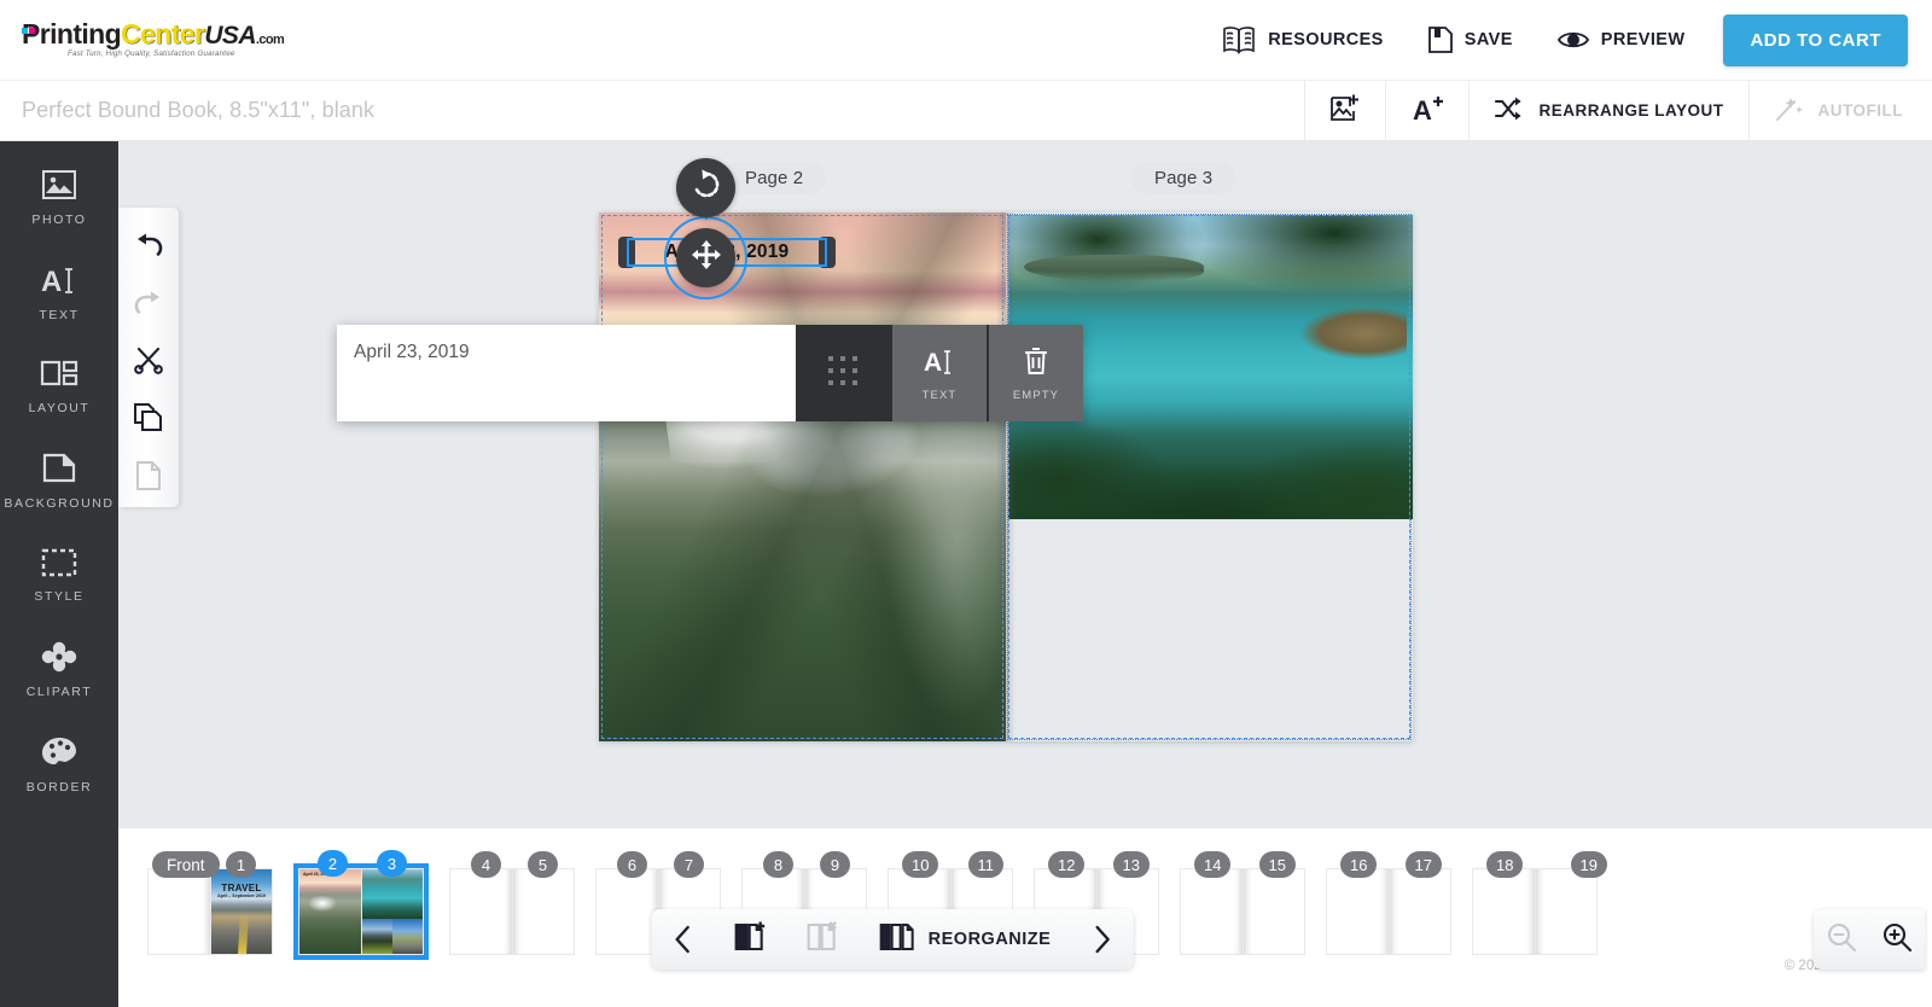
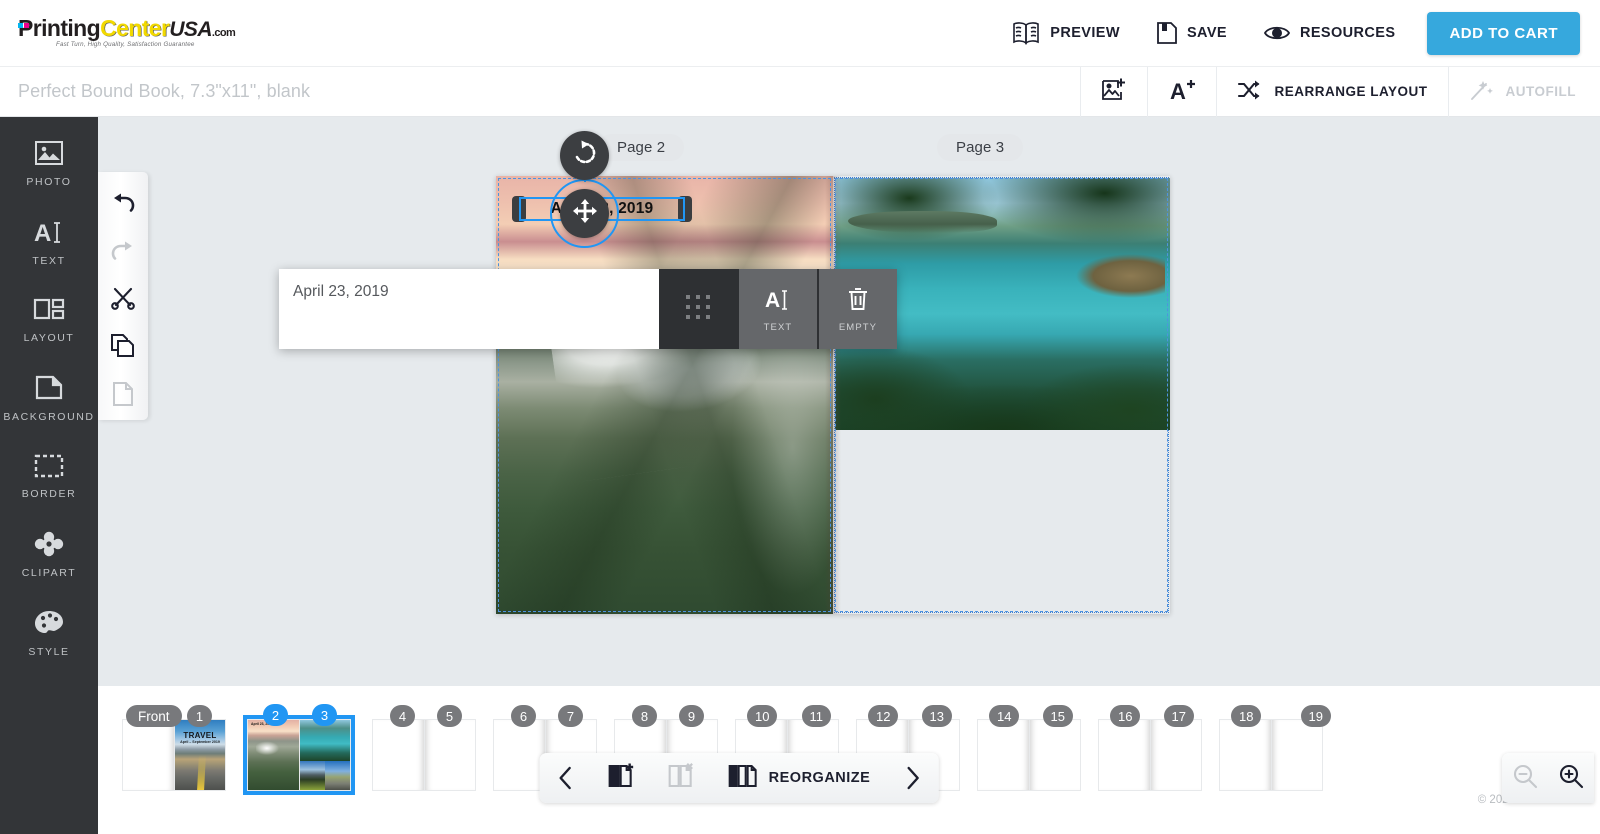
  PrintingCenterUSA.com
- RESOURCES
+ PREVIEW
  SAVE
- PREVIEW
+ RESOURCES
  ADD TO CART
- Perfect Bound Book, 8.5"x11", blank
+ Perfect Bound Book, 7.3"x11", blank
  A
  REARRANGE LAYOUT
  AUTOFILL
  PHOTO
  A
  TEXT
  LAYOUT
  BACKGROUND
- STYLE
+ BORDER
  CLIPART
- BORDER
+ STYLE
  Page 2
  Page 3
  April 23, 2019
  A
  TEXT
  EMPTY
  Front
  TRAVEL
  1
  2
  3
  4
  5
  6
  7
  8
  9
  10
  11
  12
  13
  14
  15
  16
  17
  18
  19
  REORGANIZE
